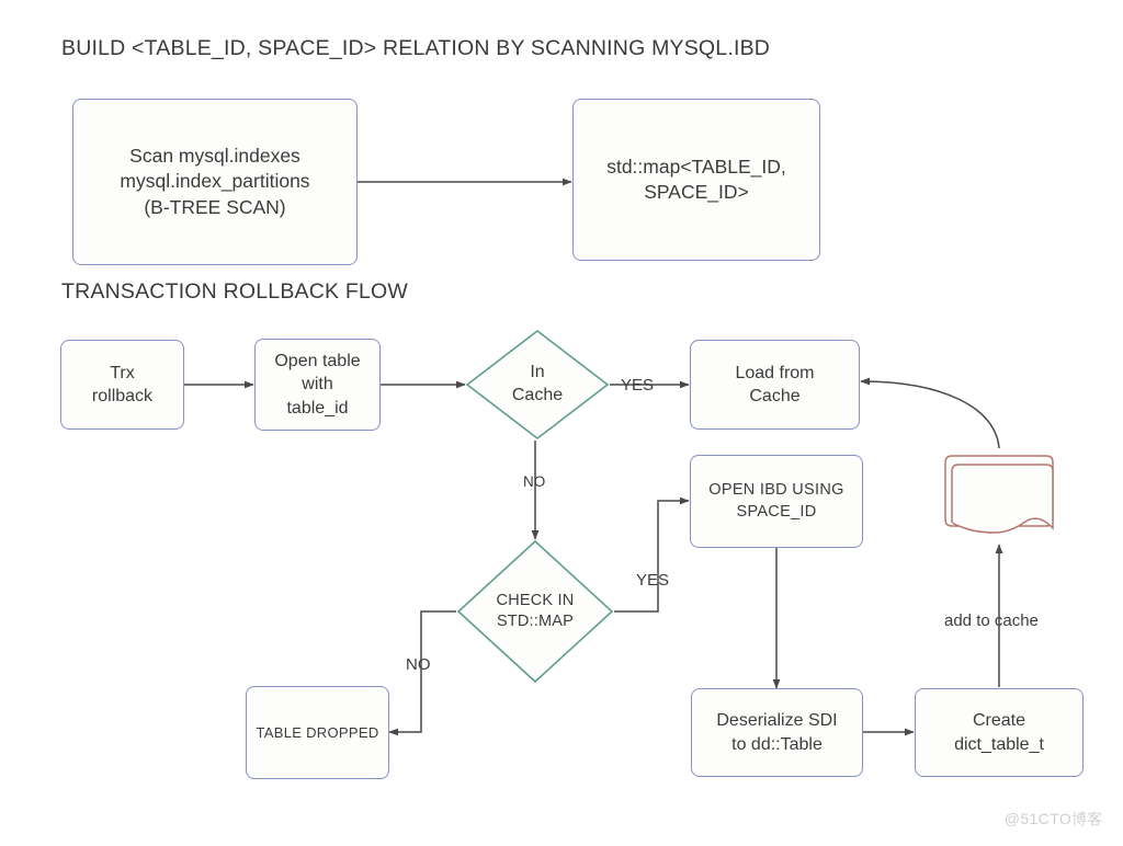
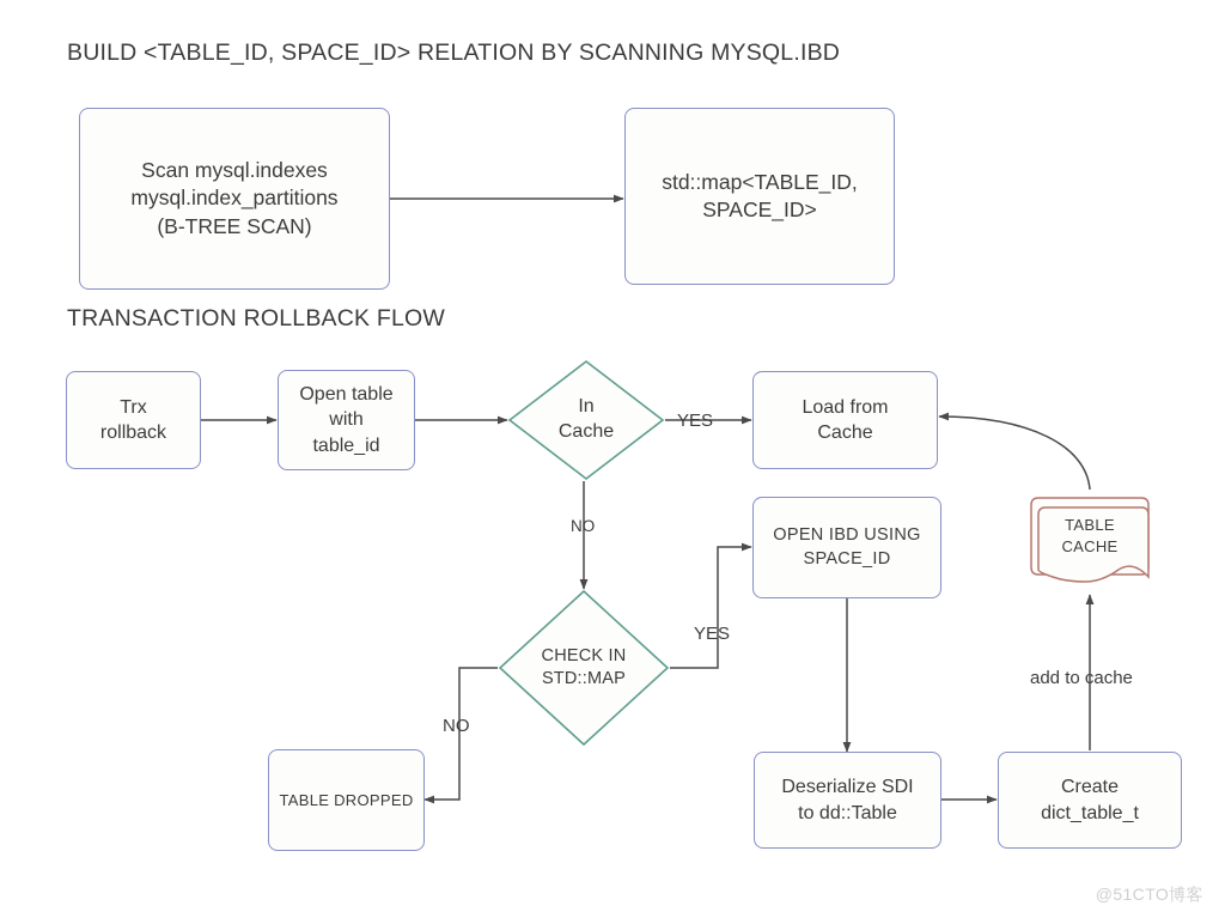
  BUILD <TABLE_ID, SPACE_ID> RELATION BY SCANNING MYSQL.IBD
  TRANSACTION ROLLBACK FLOW
  Scan mysql.indexes
  mysql.index_partitions
  (B-TREE SCAN)
  std::map<TABLE_ID,
  SPACE_ID>
  Trx
  rollback
  Open table
  with
  table_id
  In
  Cache
  Load from
  Cache
  CHECK IN
  STD::MAP
  OPEN IBD USING
  SPACE_ID
+ TABLE
+ CACHE
  TABLE DROPPED
  Deserialize SDI
  to dd::Table
  Create
  dict_table_t
  YES
  NO
  YES
  NO
  add to cache
  @51CTO博客
